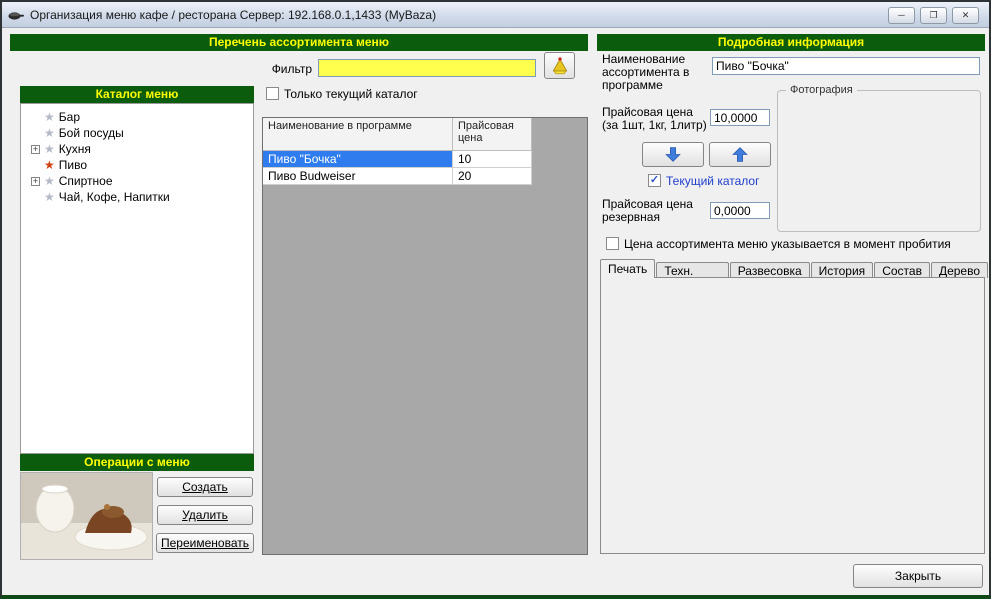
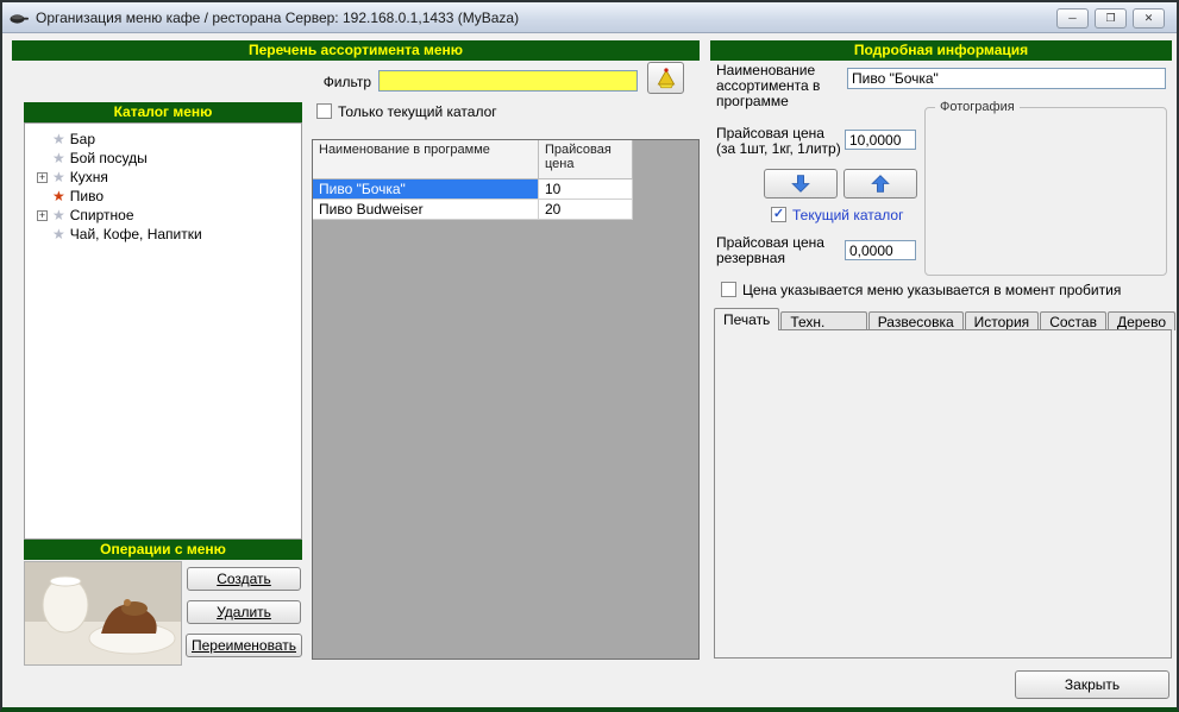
  Организация меню кафе / ресторана Сервер: 192.168.0.1,1433 (MyBaza)
  ─
  ❐
  ✕
  Перечень ассортимента меню
  Фильтр
  Только текущий каталог
  Каталог меню
  ★
  Бар
  ★
  Бой посуды
  +
  ★
  Кухня
  ★
  Пиво
  +
  ★
  Спиртное
  ★
  Чай, Кофе, Напитки
  Операции с меню
  Создать
  Удалить
  Переименовать
  Наименование в программе
  Прайсовая цена
  Пиво "Бочка"
  10
  Пиво Budweiser
  20
  Подробная информация
  Наименование ассортимента в программе
  Пиво "Бочка"
  Прайсовая цена (за 1шт, 1кг, 1литр)
  10,0000
  ✓
  Текущий каталог
  Прайсовая цена резервная
  0,0000
  Фотография
- Цена ассортимента меню указывается в момент пробития
+ Цена указывается меню указывается в момент пробития
  Печать
  Развесовка
  История
  Состав
  Дерево
  Закрыть
